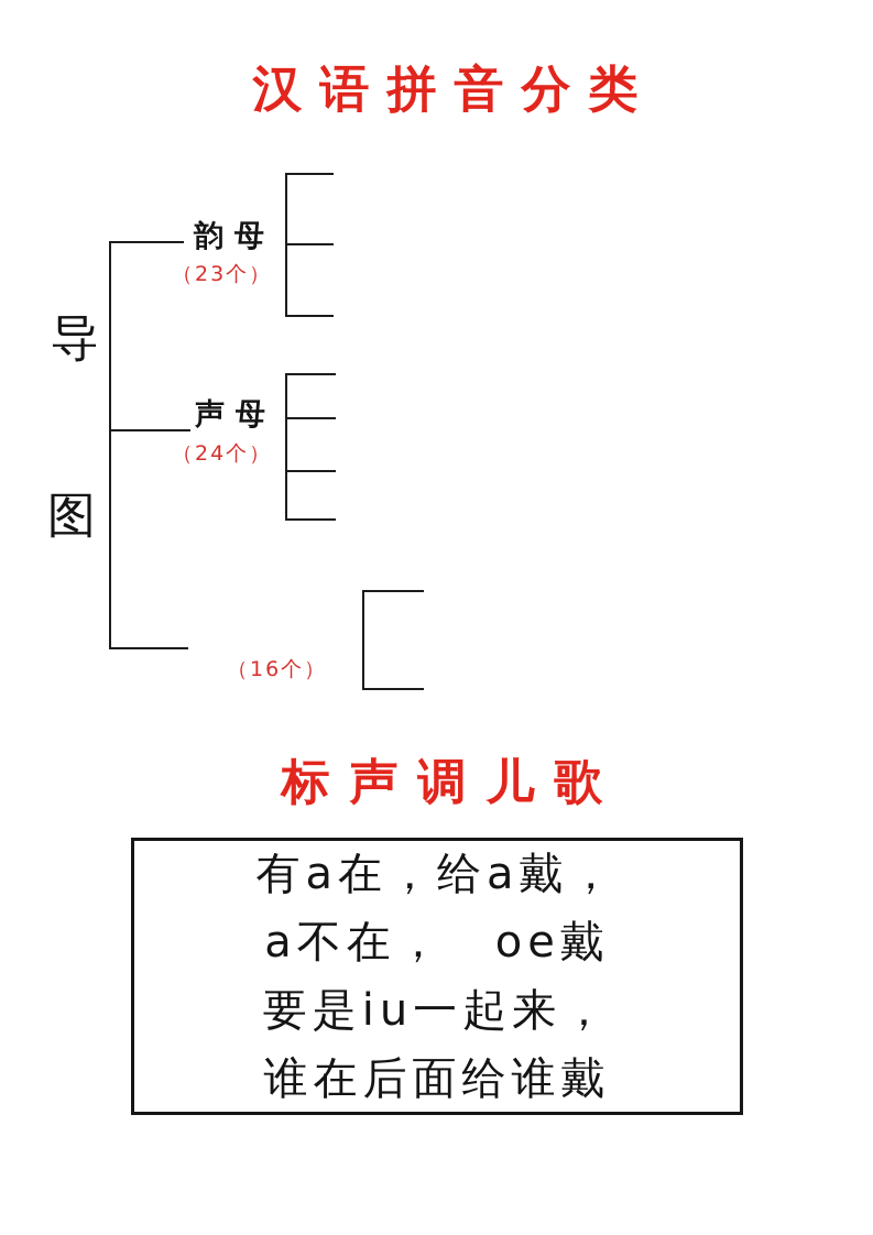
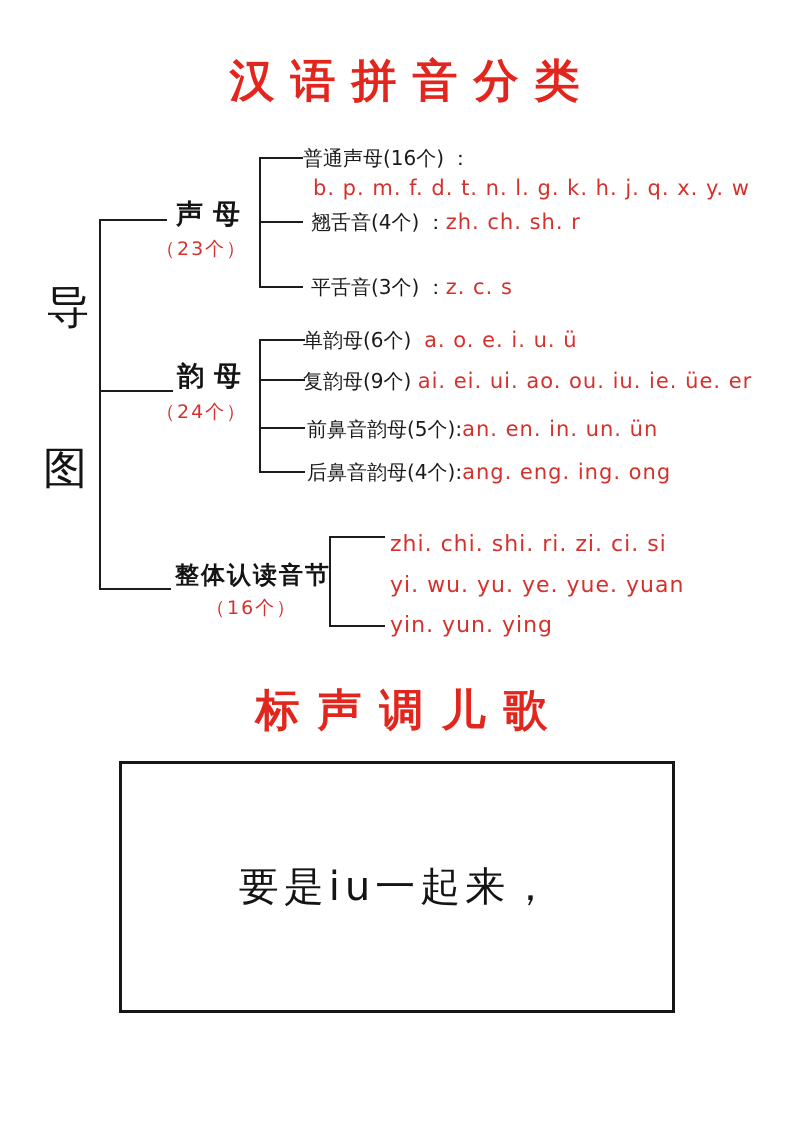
  汉语拼音分类
  导
  图
- 韵母
+ 声母
  （23个）
+ 普通声母(16个) ：
+ b. p. m. f. d. t. n. l. g. k. h. j. q. x. y. w
+ 翘舌音(4个) ：zh. ch. sh. r
+ 平舌音(3个) ：z. c. s
- 声母
+ 韵母
  （24个）
+ 单韵母(6个) a. o. e. i. u. ü
+ 复韵母(9个) ai. ei. ui. ao. ou. iu. ie. üe. er
+ 前鼻音韵母(5个):an. en. in. un. ün
+ 后鼻音韵母(4个):ang. eng. ing. ong
+ 整体认读音节
  （16个）
+ zhi. chi. shi. ri. zi. ci. si
+ yi. wu. yu. ye. yue. yuan
+ yin. yun. ying
  标声调儿歌
- 有a在，给a戴，
- a不在， oe戴
  要是iu一起来，
- 谁在后面给谁戴
